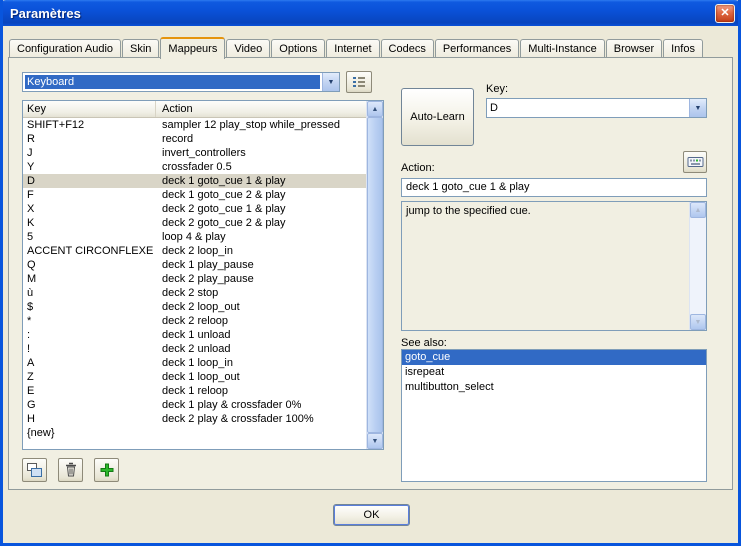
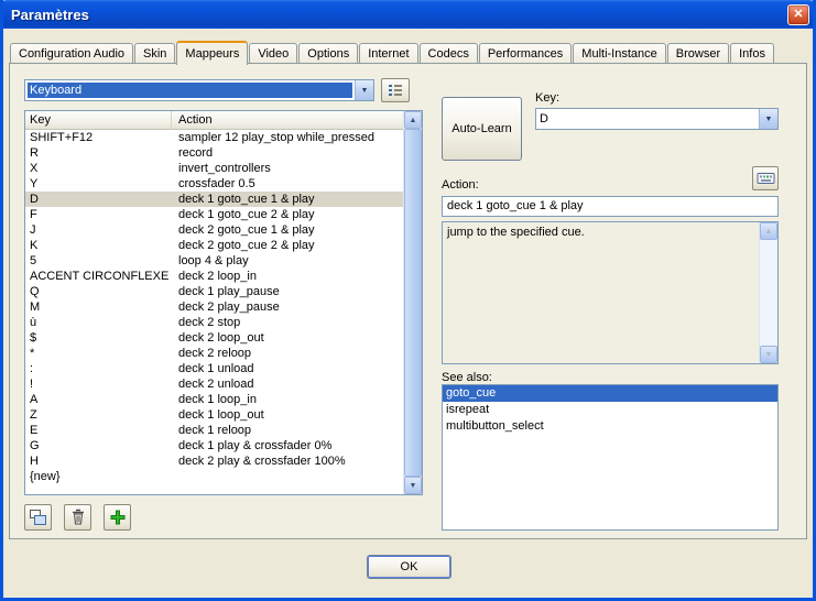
  Paramètres
  ✕
  Configuration Audio
  Skin
  Mappeurs
  Video
  Options
  Internet
  Codecs
  Performances
  Multi-Instance
  Browser
  Infos
  Keyboard
  Key
  Action
  SHIFT+F12
  sampler 12 play_stop while_pressed
  R
  record
- J
+ X
  invert_controllers
  Y
  crossfader 0.5
  D
  deck 1 goto_cue 1 & play
  F
  deck 1 goto_cue 2 & play
- X
+ J
  deck 2 goto_cue 1 & play
  K
  deck 2 goto_cue 2 & play
  5
  loop 4 & play
  ACCENT CIRCONFLEXE
  deck 2 loop_in
  Q
  deck 1 play_pause
  M
  deck 2 play_pause
  ù
  deck 2 stop
  $
  deck 2 loop_out
  *
  deck 2 reloop
  :
  deck 1 unload
  !
  deck 2 unload
  A
  deck 1 loop_in
  Z
  deck 1 loop_out
  E
  deck 1 reloop
  G
  deck 1 play & crossfader 0%
  H
  deck 2 play & crossfader 100%
  {new}
  Auto-Learn
  Key:
  D
  Action:
  deck 1 goto_cue 1 & play
  jump to the specified cue.
  See also:
  goto_cue
  isrepeat
  multibutton_select
  OK
